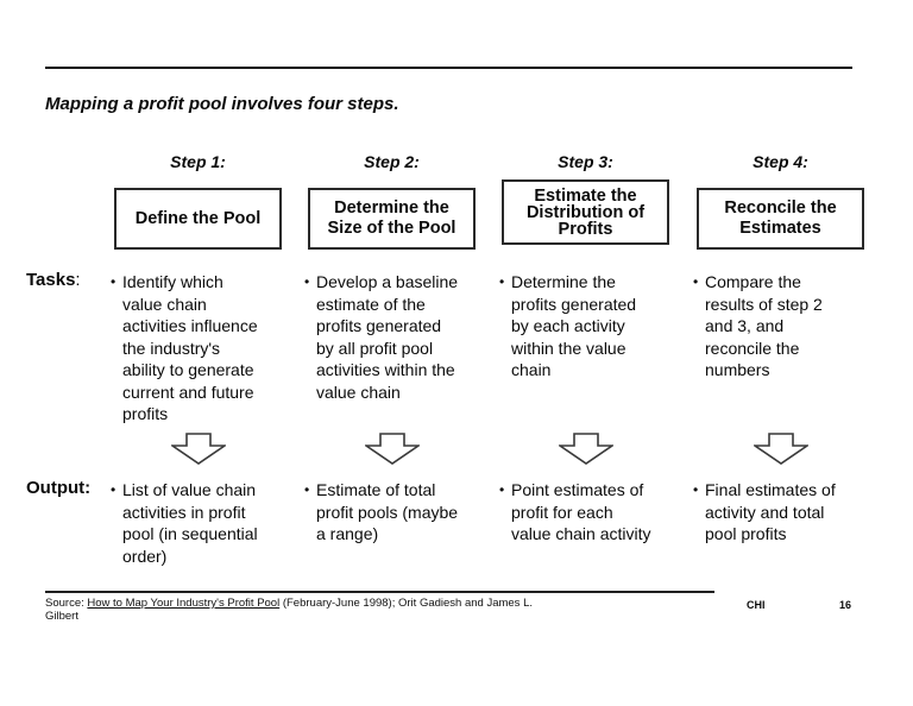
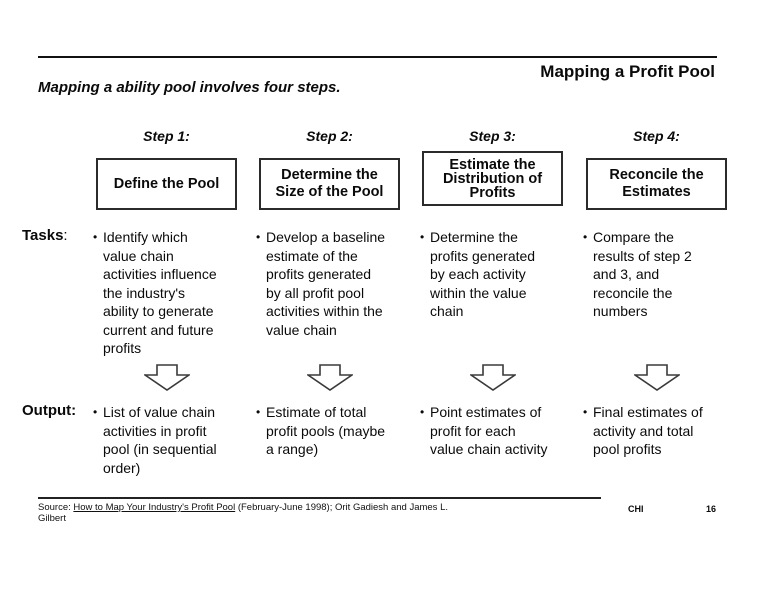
- Mapping a profit pool involves four steps.
+ Mapping a ability pool involves four steps.
+ Mapping a Profit Pool
  Step 1:
  Step 2:
  Step 3:
  Step 4:
  Define the Pool
  Determine the
  Size of the Pool
  Estimate the
  Distribution of
  Profits
  Reconcile the
  Estimates
  Tasks:
  •
  Identify which
  value chain
  activities influence
  the industry's
  ability to generate
  current and future
  profits
  •
  Develop a baseline
  estimate of the
  profits generated
  by all profit pool
  activities within the
  value chain
  •
  Determine the
  profits generated
  by each activity
  within the value
  chain
  •
  Compare the
  results of step 2
  and 3, and
  reconcile the
  numbers
  Output:
  •
  List of value chain
  activities in profit
  pool (in sequential
  order)
  •
  Estimate of total
  profit pools (maybe
  a range)
  •
  Point estimates of
  profit for each
  value chain activity
  •
  Final estimates of
  activity and total
  pool profits
  Source: How to Map Your Industry's Profit Pool (February-June 1998); Orit Gadiesh and James L.
  Gilbert
  CHI
  16
